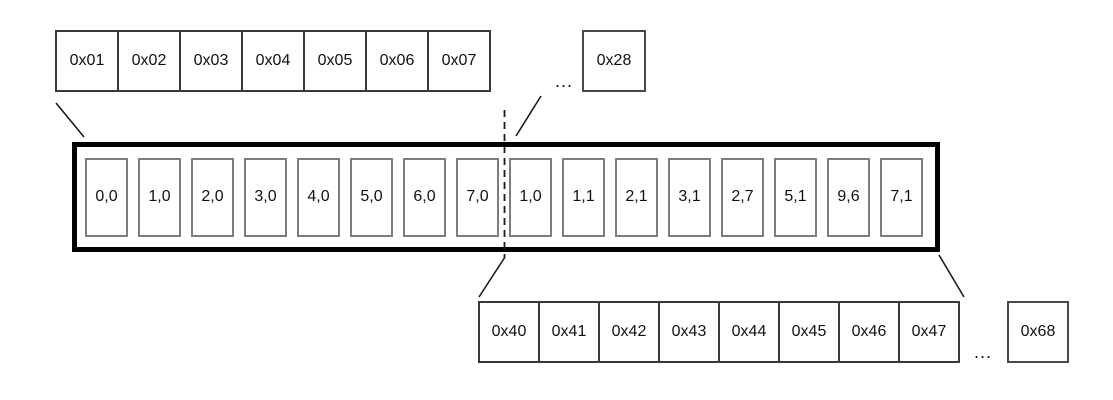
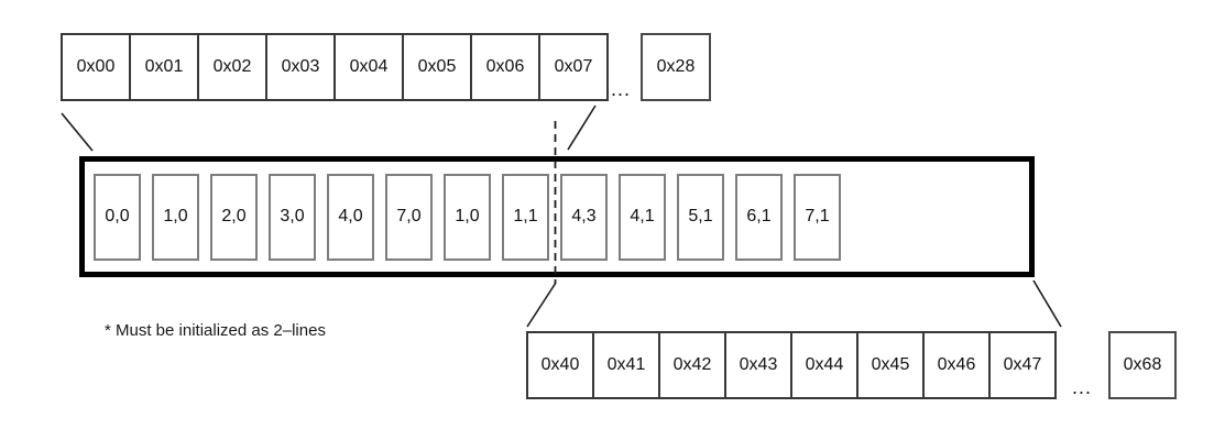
+ 0x00
  0x01
  0x02
  0x03
  0x04
  0x05
  0x06
  0x07
  ...
  0x28
  0,0
  1,0
  2,0
  3,0
  4,0
- 5,0
- 6,0
  7,0
  1,0
  1,1
- 2,1
- 3,1
+ 4,3
- 2,7
+ 4,1
  5,1
- 9,6
+ 6,1
  7,1
+ * Must be initialized as 2–lines
  0x40
  0x41
  0x42
  0x43
  0x44
  0x45
  0x46
  0x47
  ...
  0x68
